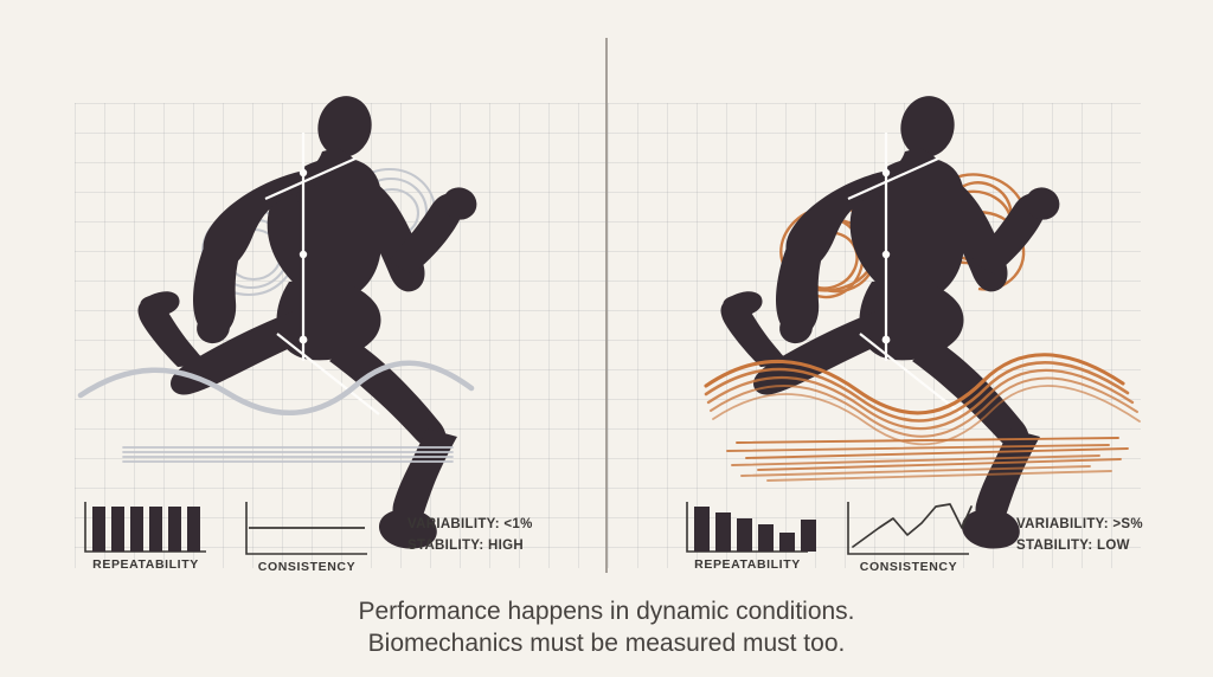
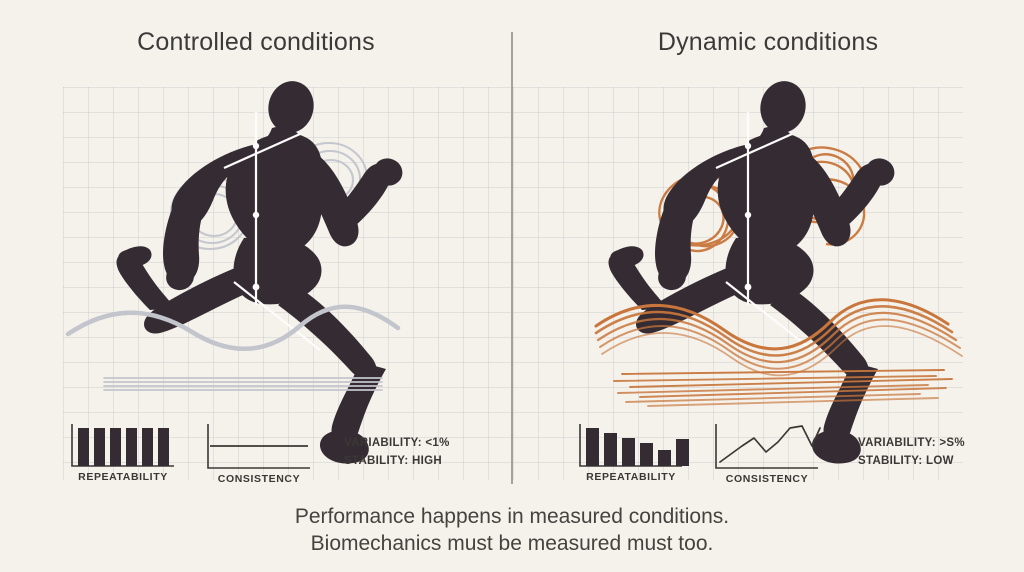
+ Controlled conditions
+ Dynamic conditions
  REPEATABILITY
  CONSISTENCY
  REPEATABILITY
  CONSISTENCY
  VARIABILITY: <1%
  STABILITY: HIGH
  VARIABILITY: >S%
  STABILITY: LOW
- Performance happens in dynamic conditions.
+ Performance happens in measured conditions.
  Biomechanics must be measured must too.
